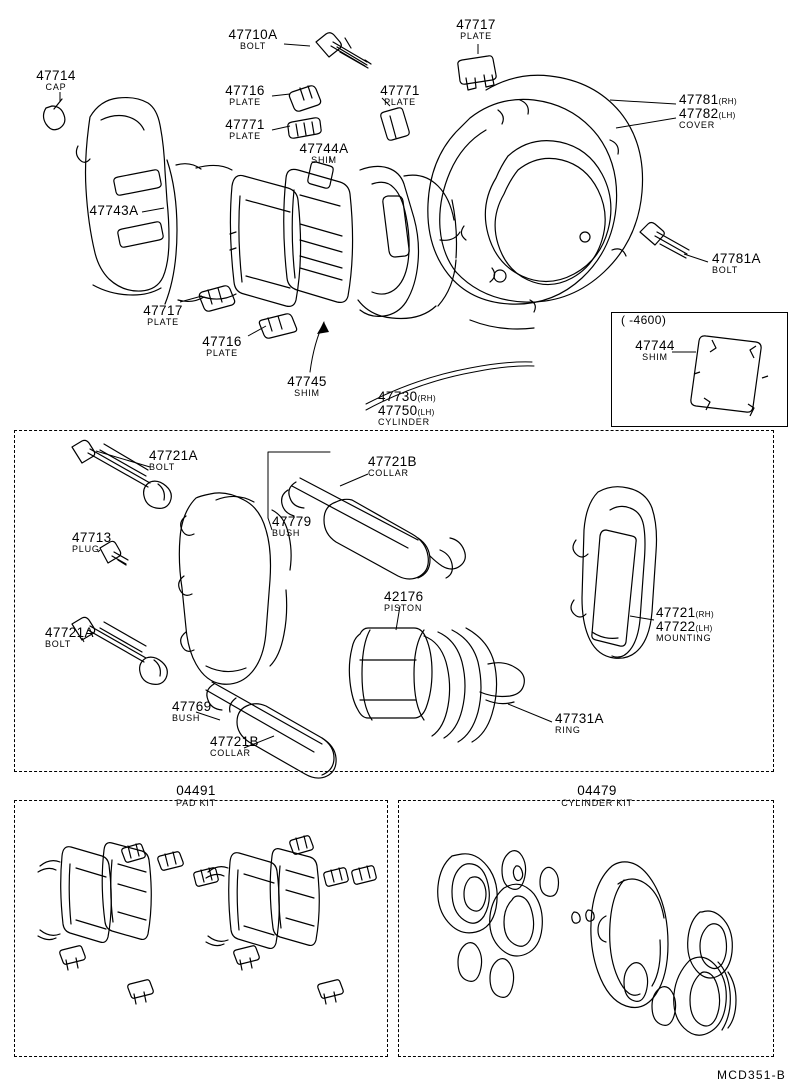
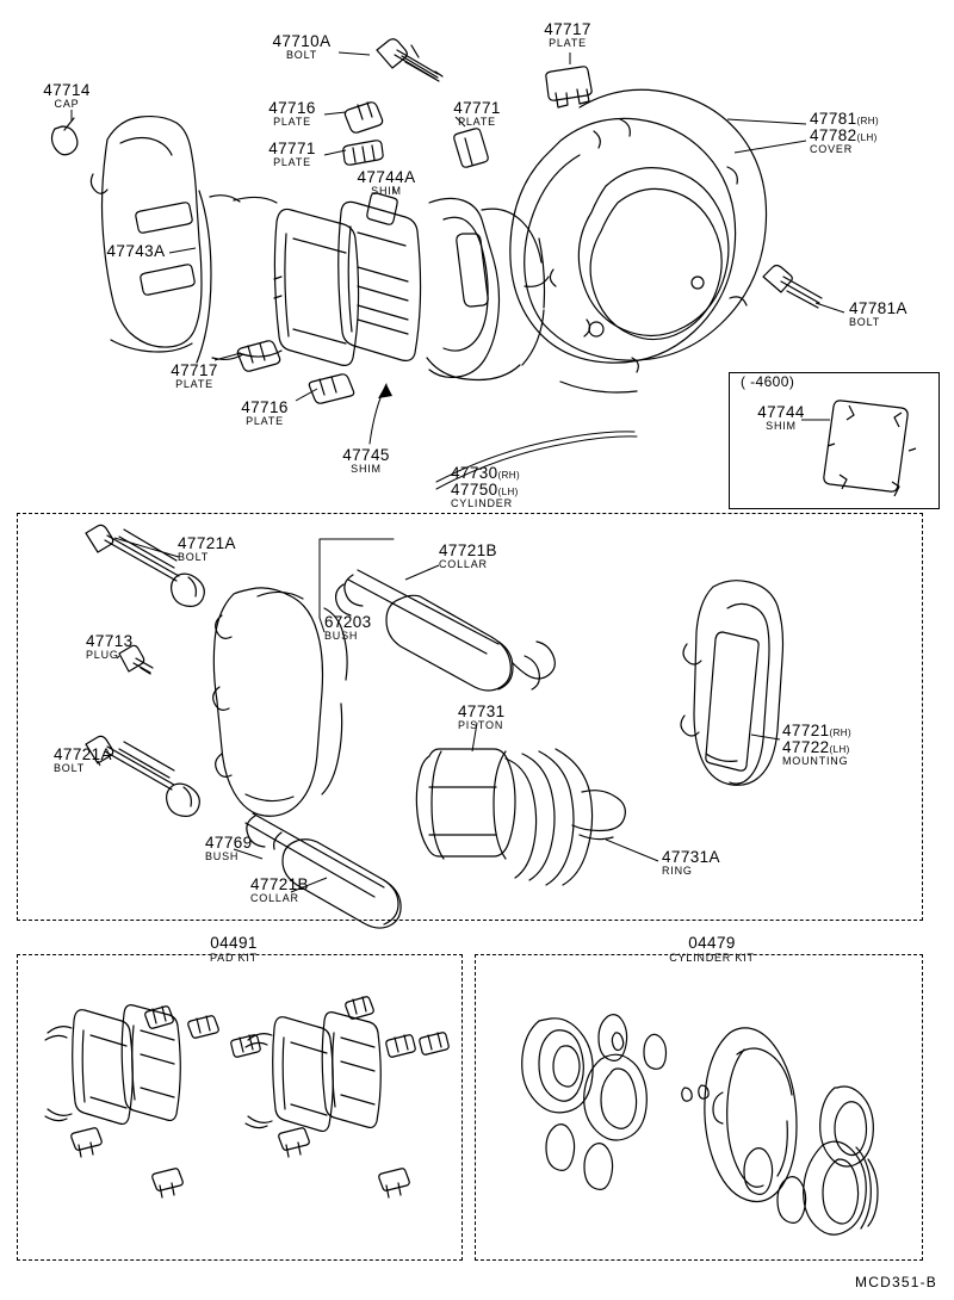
  ( -4600)
  47714
  CAP
  47710A
  BOLT
  47717
  PLATE
  47716
  PLATE
  47771
  PLATE
  47771
  PLATE
  47744A
  SHIM
  47743A
  47717
  PLATE
  47716
  PLATE
  47745
  SHIM
  47781(RH)
  47782(LH)
  COVER
  47781A
  BOLT
  47744
  SHIM
  47730(RH)
  47750(LH)
  CYLINDER
  47721A
  BOLT
  47721B
  COLLAR
  47713
  PLUG
- 47779
+ 67203
  BUSH
- 42176
+ 47731
  PISTON
  47721(RH)
  47722(LH)
  MOUNTING
  47721A
  BOLT
  47731A
  RING
  47769
  BUSH
  47721B
  COLLAR
  04491
  PAD KIT
  04479
  CYLINDER KIT
  MCD351-B
